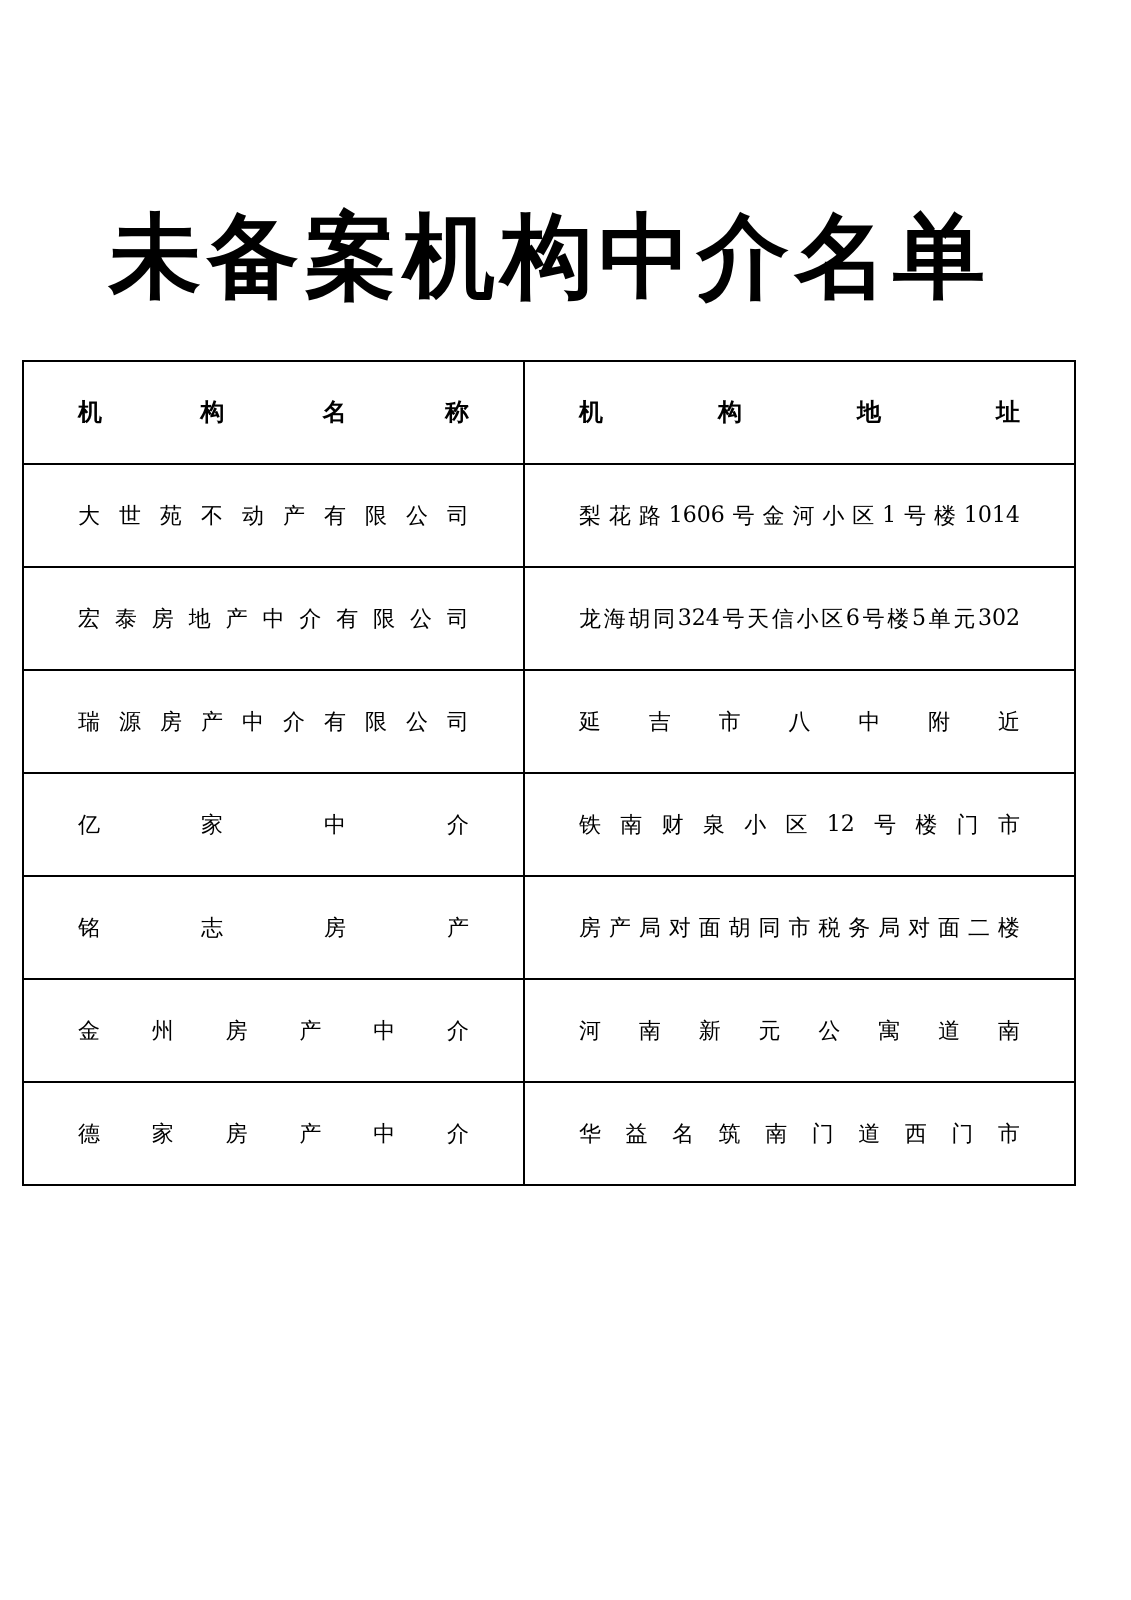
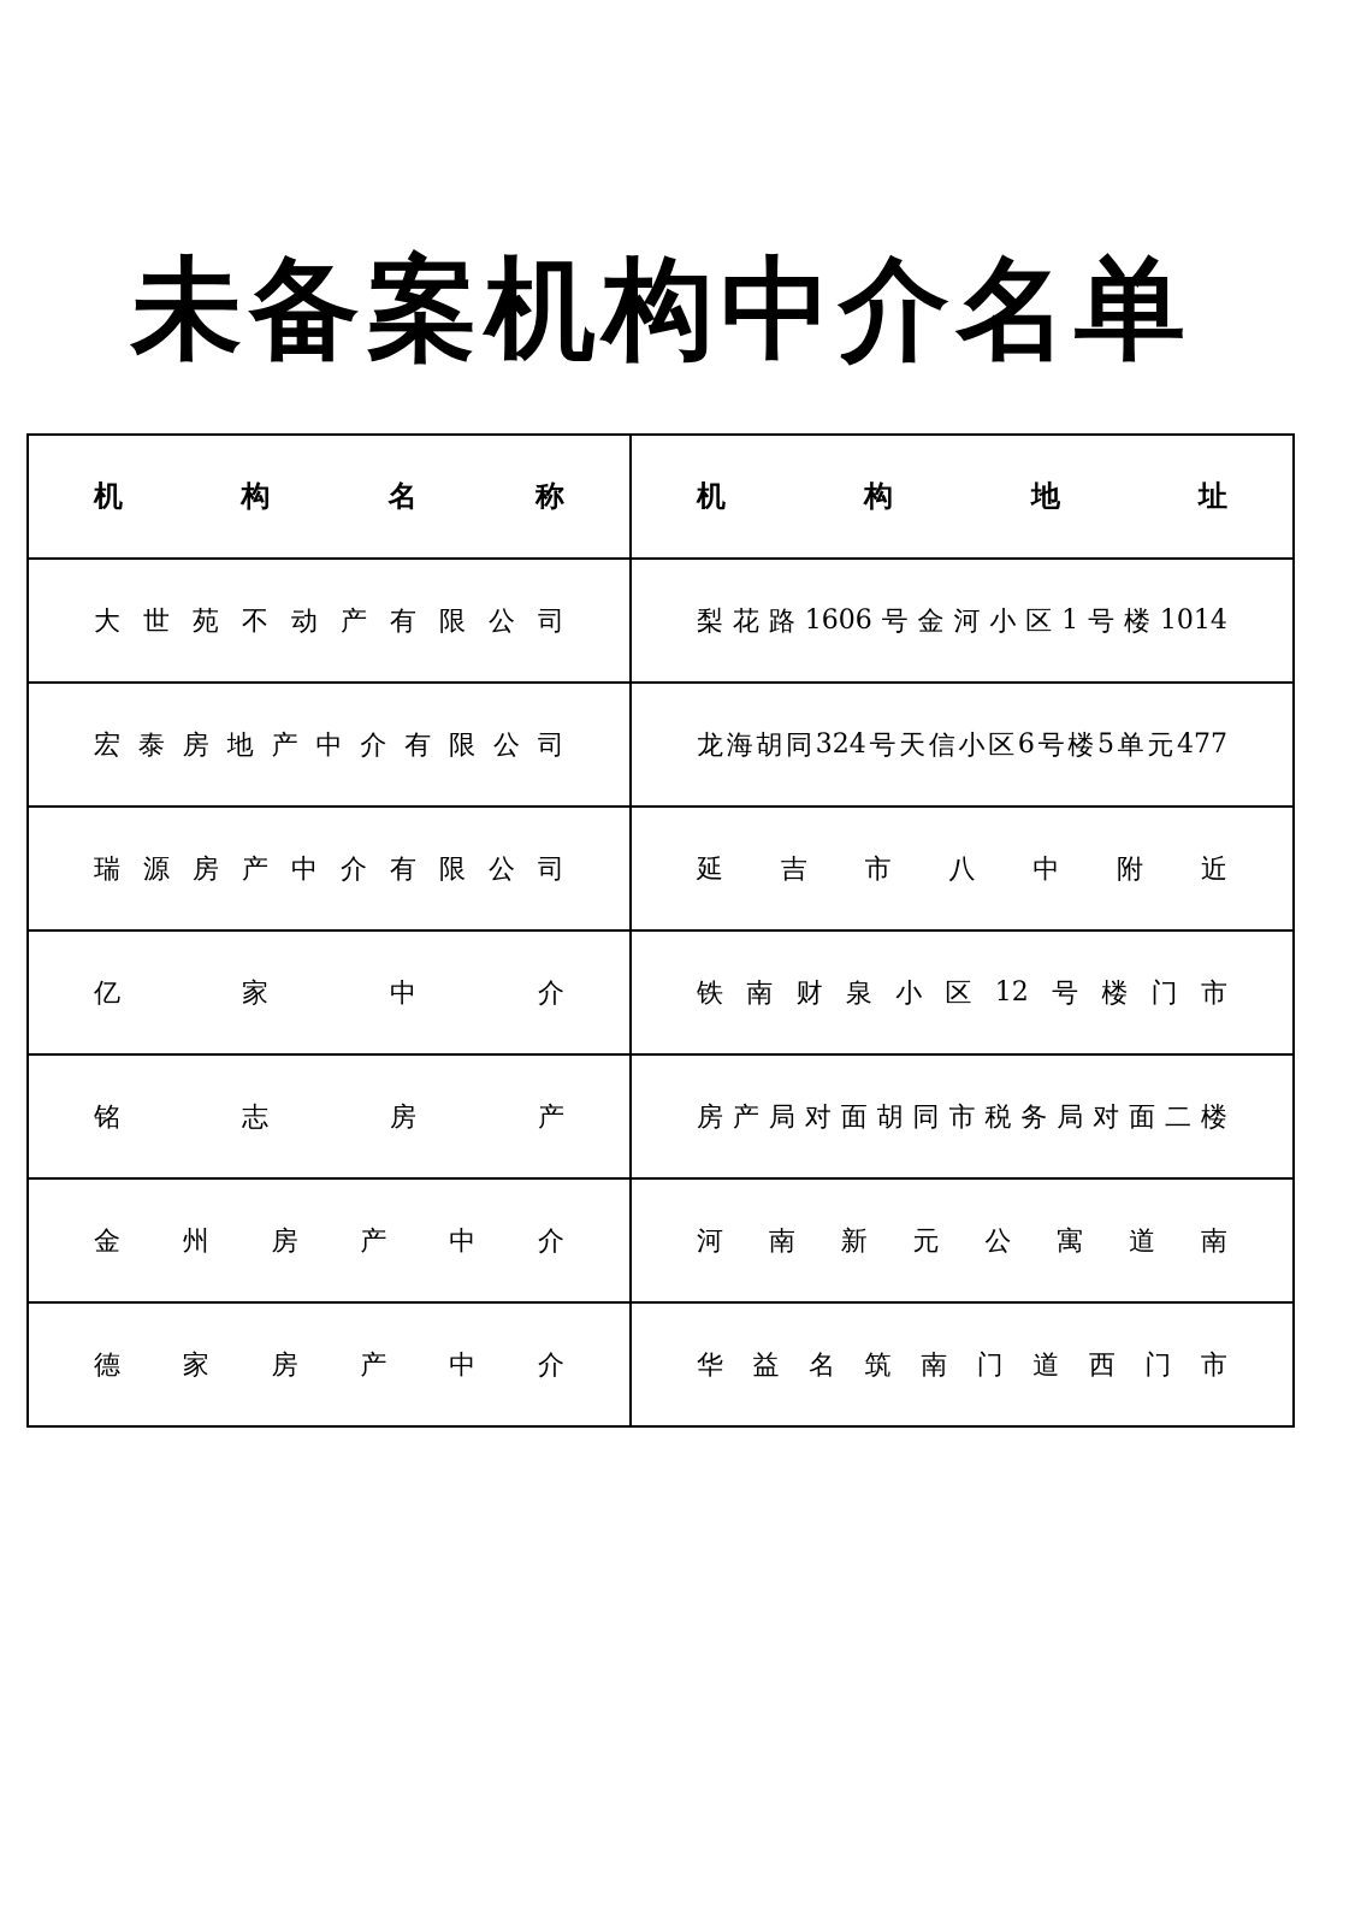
  未备案机构中介名单
  机 构 名 称	机 构 地 址
  大 世 苑 不 动 产 有 限 公 司	梨 花 路 1606 号 金 河 小 区 1 号 楼 1014
- 宏 泰 房 地 产 中 介 有 限 公 司	龙海胡同324号天信小区6号楼5单元302
+ 宏 泰 房 地 产 中 介 有 限 公 司	龙海胡同324号天信小区6号楼5单元477
  瑞 源 房 产 中 介 有 限 公 司	延 吉 市 八 中 附 近
  亿 家 中 介	铁 南 财 泉 小 区 12 号 楼 门 市
  铭 志 房 产	房 产 局 对 面 胡 同 市 税 务 局 对 面 二 楼
  金 州 房 产 中 介	河 南 新 元 公 寓 道 南
  德 家 房 产 中 介	华 益 名 筑 南 门 道 西 门 市
